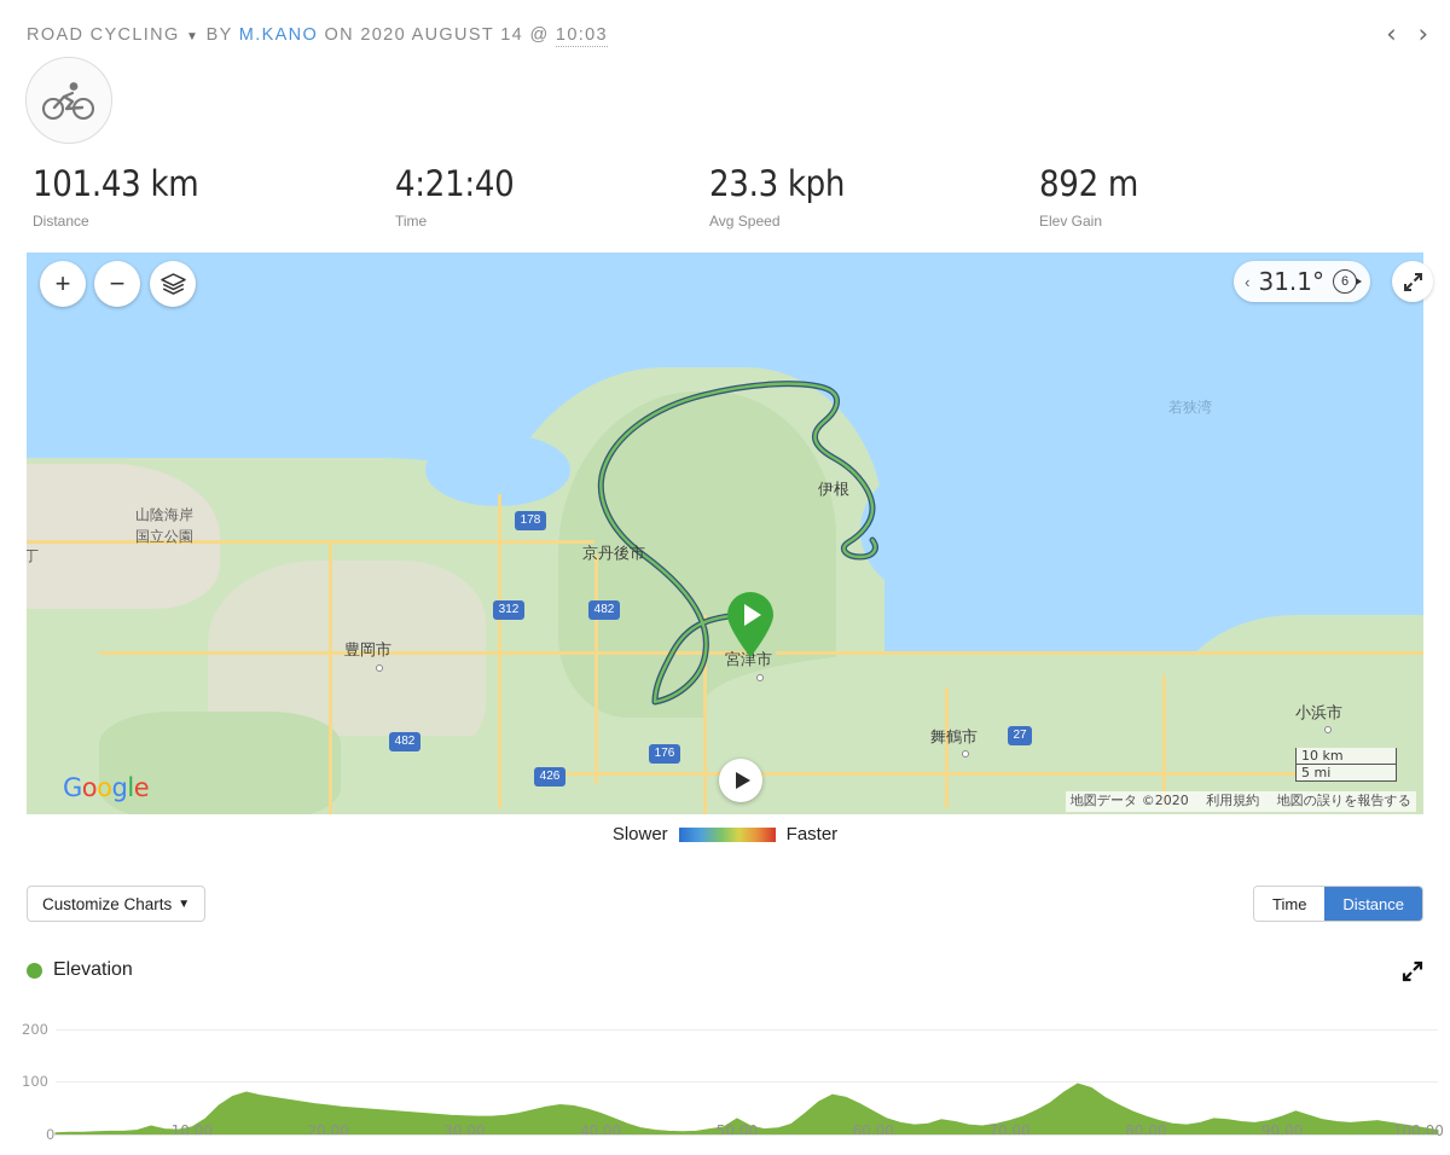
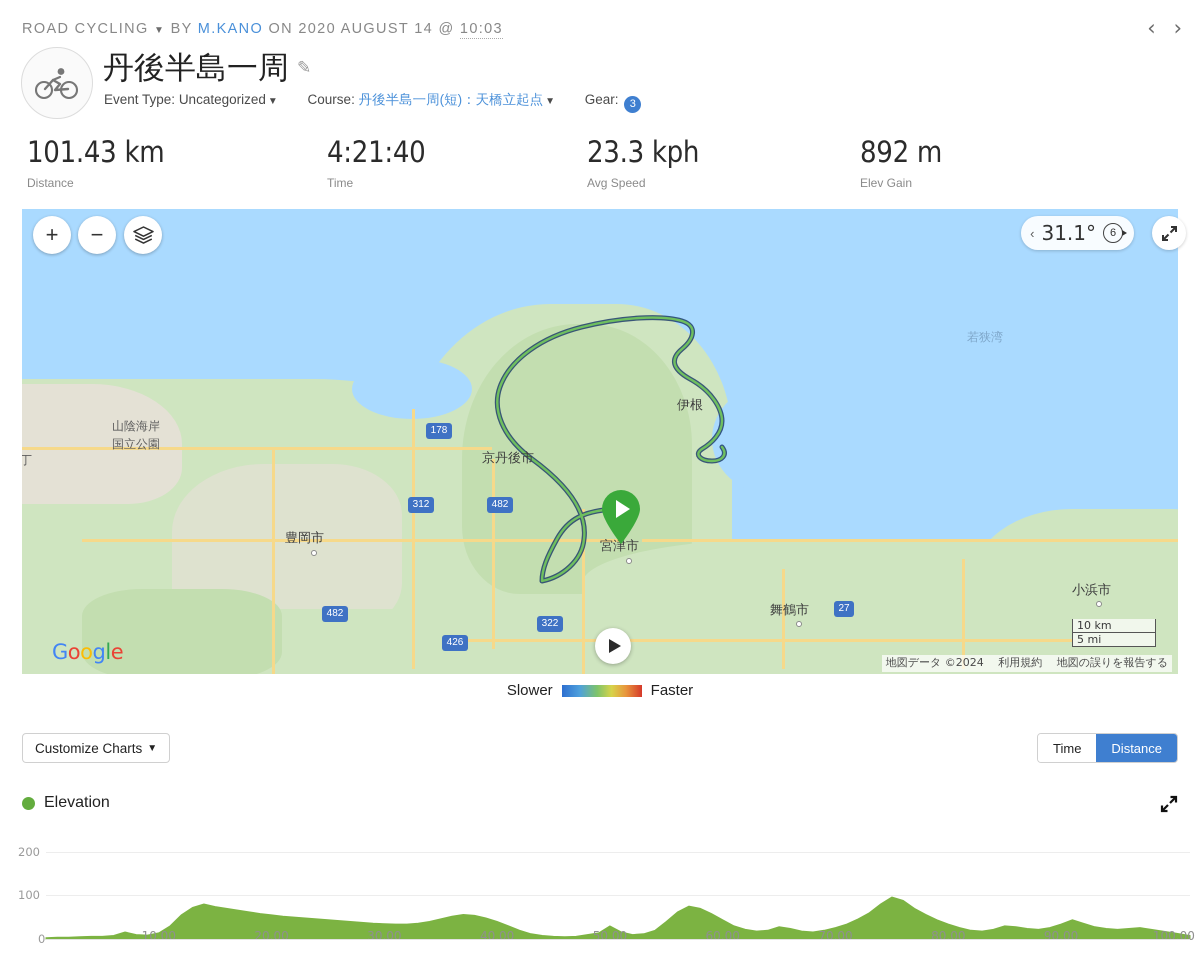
  ROAD CYCLING ▼ BY M.KANO ON 2020 AUGUST 14 @ 10:03
  ‹
  ›
+ 丹後半島一周 ✎
+ Event Type: Uncategorized ▼ Course: 丹後半島一周(短)：天橋立起点 ▼ Gear: 3
  101.43 km
  Distance
  4:21:40
  Time
  23.3 kph
  Avg Speed
  892 m
  Elev Gain
  山陰海岸
  国立公園
  京丹後市
  伊根
  宮津市
  舞鶴市
  豊岡市
  小浜市
  若狭湾
  丁
  178
  312
  482
  482
- 176
+ 322
  426
  27
  Google
  10 km
  5 mi
- 地図データ ©2020 利用規約 地図の誤りを報告する
+ 地図データ ©2024 利用規約 地図の誤りを報告する
  +
  −
  ‹
  31.1°
  6
  Slower
  Faster
  Customize Charts
  ▼
  Time
  Distance
  Elevation
  0
  100
  200
  10.00
  20.00
  30.00
  40.00
  50.00
  60.00
  70.00
  80.00
  90.00
  100.00
